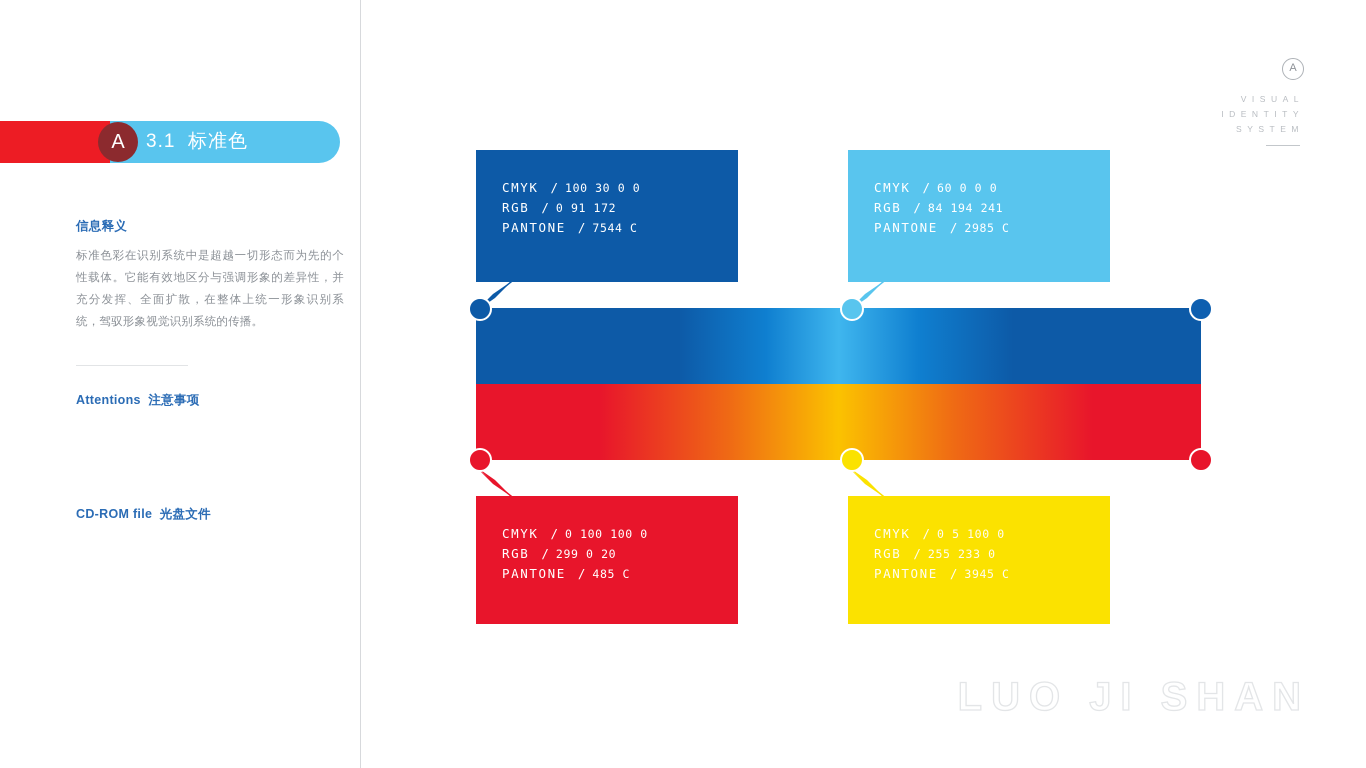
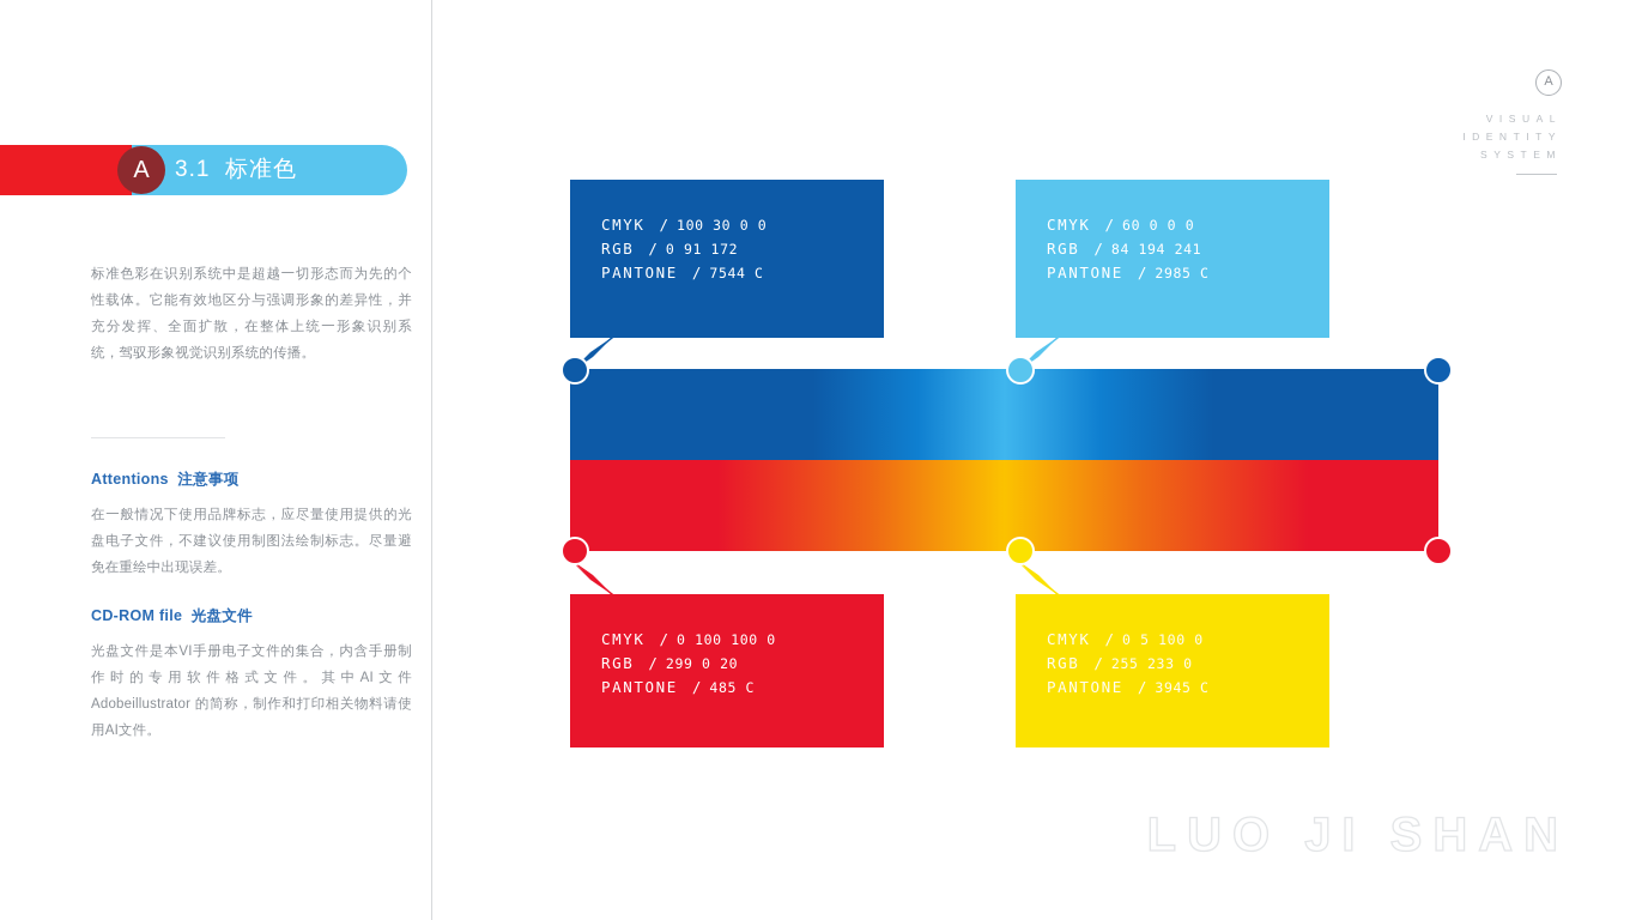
  A
  3.1 标准色
- 信息释义
  标准色彩在识别系统中是超越一切形态而为先的个性载体。它能有效地区分与强调形象的差异性，并充分发挥、全面扩散，在整体上统一形象识别系统，驾驭形象视觉识别系统的传播。
  Attentions 注意事项
+ 在一般情况下使用品牌标志，应尽量使用提供的光盘电子文件，不建议使用制图法绘制标志。尽量避免在重绘中出现误差。
  CD-ROM file 光盘文件
+ 光盘文件是本VI手册电子文件的集合，内含手册制作时的专用软件格式文件。其中AI文件Adobeillustrator 的简称，制作和打印相关物料请使用AI文件。
  A
  VISUAL
  IDENTITY
  SYSTEM
  CMYK
  /
  100 30 0 0
  RGB
  /
  0 91 172
  PANTONE
  /
  7544 C
  CMYK
  /
  60 0 0 0
  RGB
  /
  84 194 241
  PANTONE
  /
  2985 C
  CMYK
  /
  0 100 100 0
  RGB
  /
  299 0 20
  PANTONE
  /
  485 C
  CMYK
  /
  0 5 100 0
  RGB
  /
  255 233 0
  PANTONE
  /
  3945 C
  LUO JI SHAN
